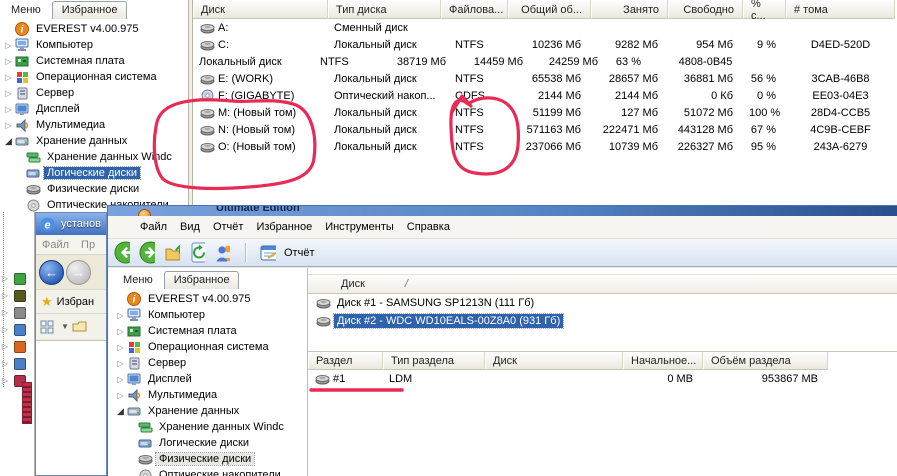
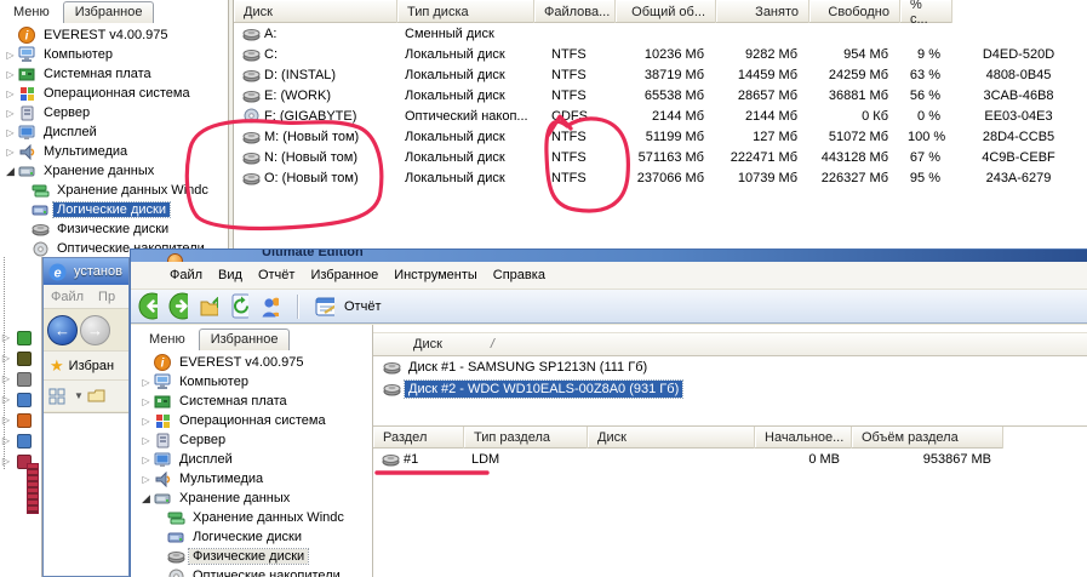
  Меню Избранное
  i
  EVEREST v4.00.975
  ▷
  Компьютер
  ▷
  Системная плата
  ▷
  Операционная система
  ▷
  Сервер
  ▷
  Дисплей
  ▷
  Мультимедиа
  ◢
  Хранение данных
  Хранение данных Windc
  Логические диски
  Физические диски
  Диск
  Тип диска
  Файлова...
  Общий об...
  Занято
  Свободно
  % с...
- # тома
  A:
  Сменный диск
  C:
  Локальный диск
  NTFS
  10236 Мб
  9282 Мб
  954 Мб
  9 %
  D4ED-520D
+ D: (INSTAL)
  Локальный диск
  NTFS
  38719 Мб
  14459 Мб
  24259 Мб
  63 %
  4808-0B45
  E: (WORK)
  Локальный диск
  NTFS
  65538 Мб
  28657 Мб
  36881 Мб
  56 %
  3CAB-46B8
  F: (GIGABYTE)
  Оптический накоп...
  CDFS
  2144 Мб
  2144 Мб
  0 Кб
  0 %
  EE03-04E3
  M: (Новый том)
  Локальный диск
  NTFS
  51199 Мб
  127 Мб
  51072 Мб
  100 %
  28D4-CCB5
  N: (Новый том)
  Локальный диск
  NTFS
  571163 Мб
  222471 Мб
  443128 Мб
  67 %
  4C9B-CEBF
  O: (Новый том)
  Локальный диск
  NTFS
  237066 Мб
  10739 Мб
  226327 Мб
  95 %
  243A-6279
  ▷
  ▷
  ▷
  ▷
  ▷
  ▷
  ▷
  e
  установ
  Файл
  Пр
  ←
  →
  ★
  Избран
  ▼
  Ultimate Edition
  Файл
  Вид
  Отчёт
  Избранное
  Инструменты
  Справка
  Отчёт
  Меню Избранное
  i
  EVEREST v4.00.975
  ▷
  Компьютер
  ▷
  Системная плата
  ▷
  Операционная система
  ▷
  Сервер
  ▷
  Дисплей
  ▷
  Мультимедиа
  ◢
  Хранение данных
  Хранение данных Windc
  Логические диски
  Физические диски
  Оптические накопители
  Диск
  /
  Диск #1 - SAMSUNG SP1213N (111 Гб)
  Диск #2 - WDC WD10EALS-00Z8A0 (931 Гб)
  Раздел
  Тип раздела
  Диск
  Начальное...
  Объём раздела
  #1
  LDM
  0 MB
  953867 MB
